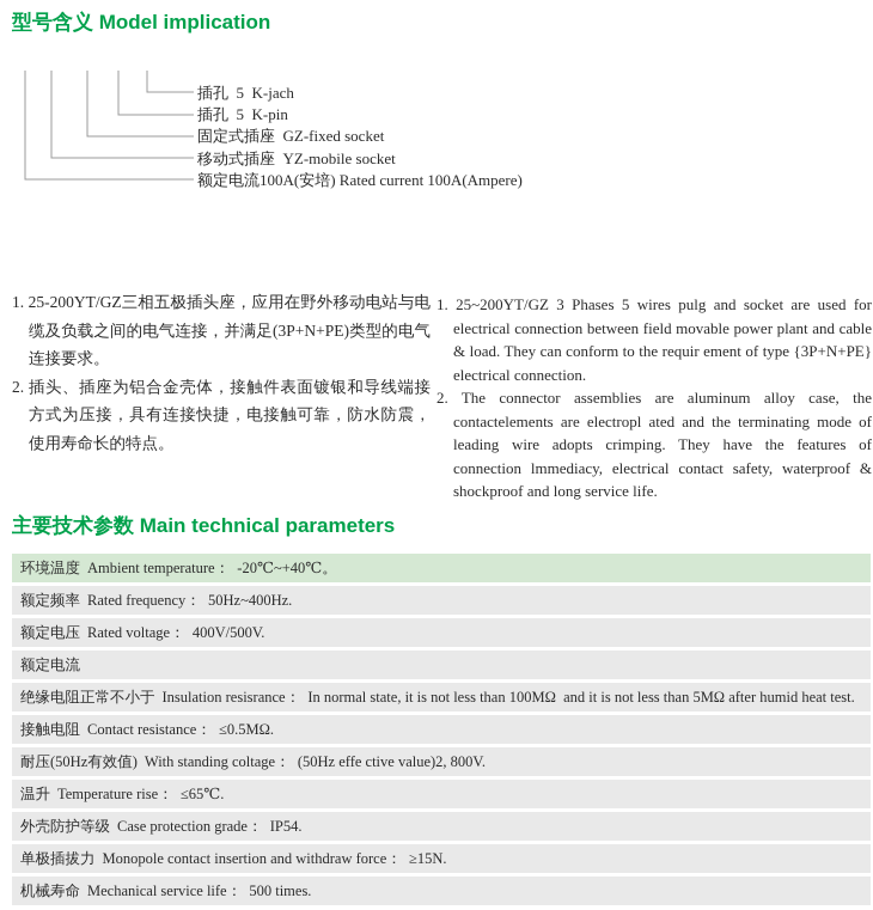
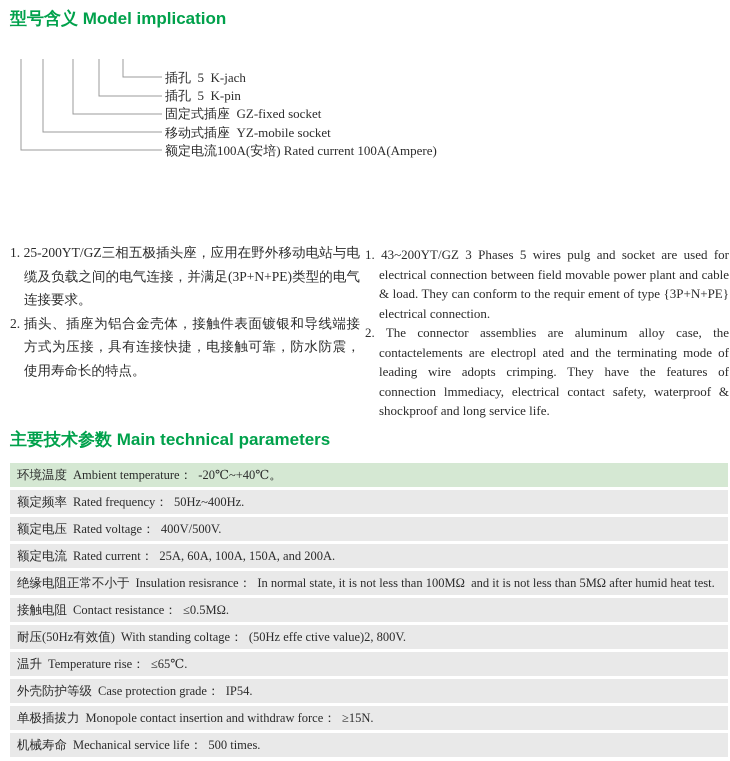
  型号含义 Model implication
  插孔 5 K-jach
  插孔 5 K-pin
  固定式插座 GZ-fixed socket
  移动式插座 YZ-mobile socket
  额定电流100A(安培) Rated current 100A(Ampere)
  1. 25-200YT/GZ三相五极插头座，应用在野外移动电站与电缆及负载之间的电气连接，并满足(3P+N+PE)类型的电气连接要求。
  2. 插头、插座为铝合金壳体，接触件表面镀银和导线端接方式为压接，具有连接快捷，电接触可靠，防水防震，使用寿命长的特点。
- 1. 25~200YT/GZ 3 Phases 5 wires pulg and socket are used for electrical connection between field movable power plant and cable & load. They can conform to the requir ement of type {3P+N+PE} electrical connection.
+ 1. 43~200YT/GZ 3 Phases 5 wires pulg and socket are used for electrical connection between field movable power plant and cable & load. They can conform to the requir ement of type {3P+N+PE} electrical connection.
  2. The connector assemblies are aluminum alloy case, the contactelements are electropl ated and the terminating mode of leading wire adopts crimping. They have the features of connection lmmediacy, electrical contact safety, waterproof & shockproof and long service life.
  主要技术参数 Main technical parameters
  环境温度
  Ambient temperature： -20℃~+40℃。
  额定频率
  Rated frequency： 50Hz~400Hz.
  额定电压
  Rated voltage： 400V/500V.
  额定电流
+ Rated current： 25A, 60A, 100A, 150A, and 200A.
  绝缘电阻正常不小于
  Insulation resisrance： In normal state, it is not less than 100MΩ and it is not less than 5MΩ after humid heat test.
  接触电阻
  Contact resistance： ≤0.5MΩ.
  耐压(50Hz有效值)
  With standing coltage： (50Hz effe ctive value)2, 800V.
  温升
  Temperature rise： ≤65℃.
  外壳防护等级
  Case protection grade： IP54.
  单极插拔力
  Monopole contact insertion and withdraw force： ≥15N.
  机械寿命
  Mechanical service life： 500 times.
